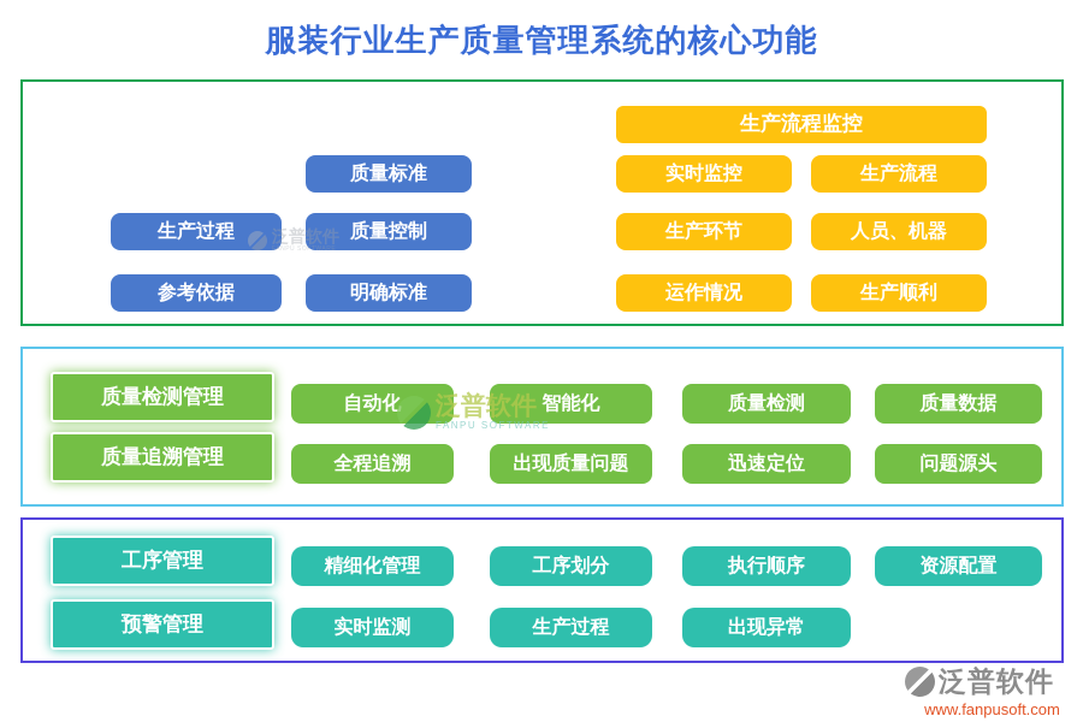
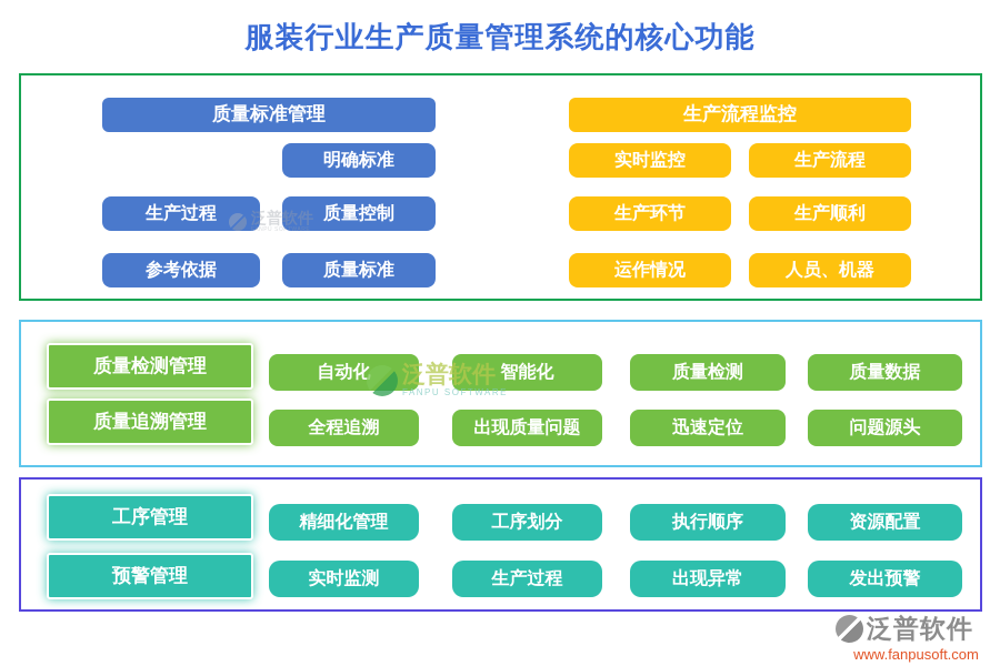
  服装行业生产质量管理系统的核心功能
+ 质量标准管理
- 质量标准
+ 明确标准
  生产过程
  质量控制
  参考依据
- 明确标准
+ 质量标准
  生产流程监控
  实时监控
  生产流程
  生产环节
- 人员、机器
+ 生产顺利
  运作情况
- 生产顺利
+ 人员、机器
  质量检测管理
  自动化
  智能化
  质量检测
  质量数据
  质量追溯管理
  全程追溯
  出现质量问题
  迅速定位
  问题源头
  工序管理
  精细化管理
  工序划分
  执行顺序
  资源配置
  预警管理
  实时监测
  生产过程
  出现异常
+ 发出预警
  泛普软件
  FANPU SOFTWARE
  泛普软件
  泛普软件
  www.fanpusoft.com
